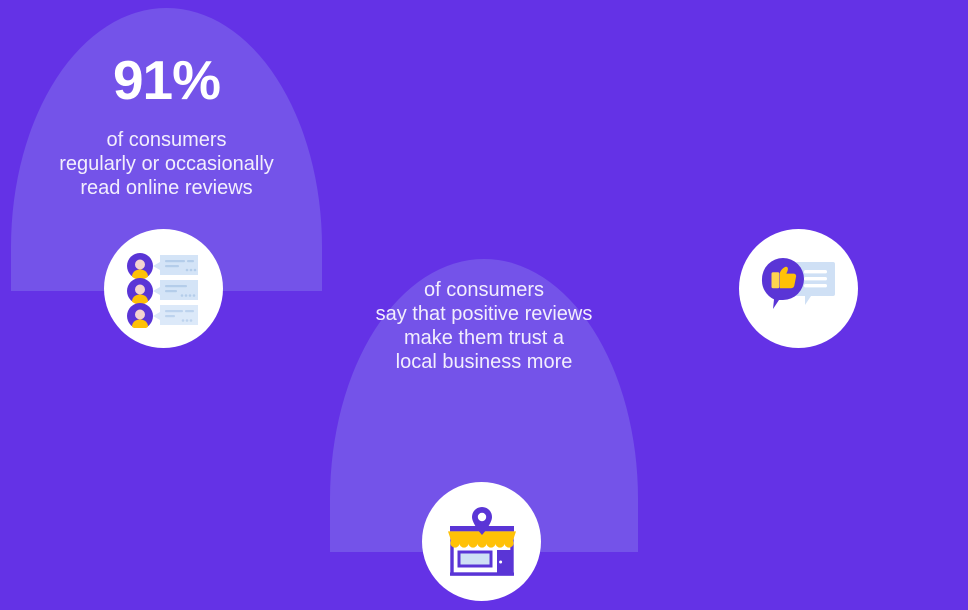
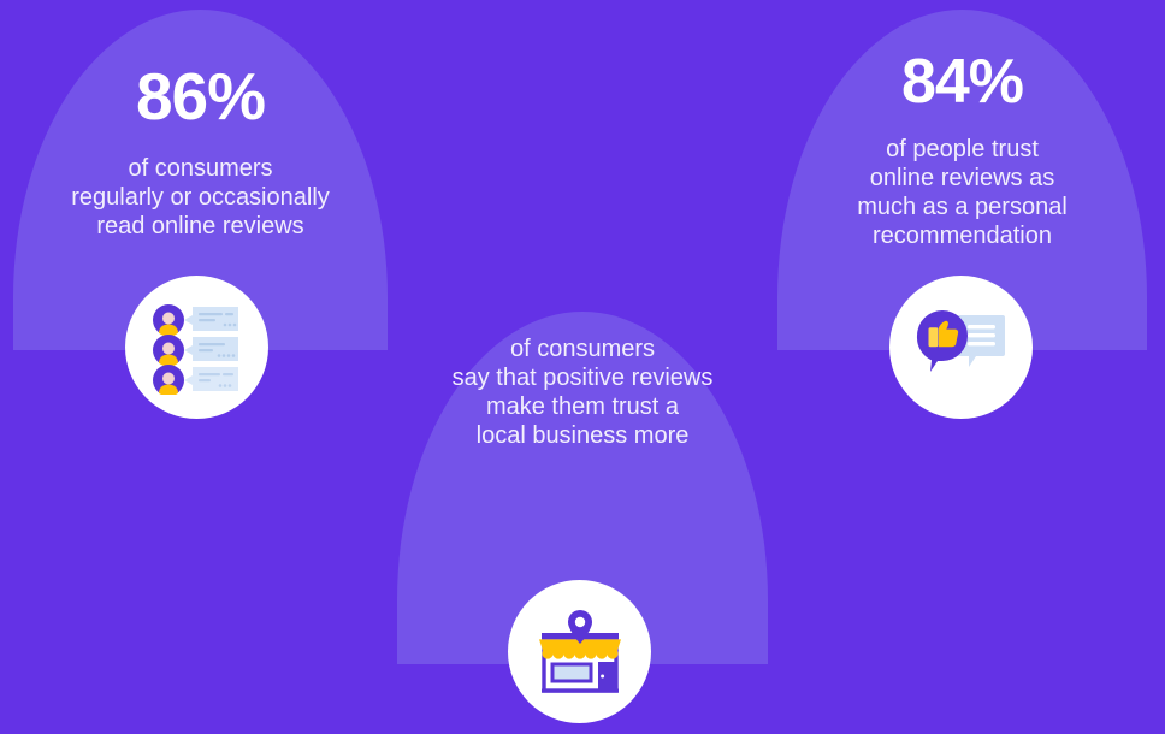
- 91%
+ 86%
  of consumers
  regularly or occasionally
  read online reviews
+ 84%
+ of people trust
+ online reviews as
+ much as a personal
+ recommendation
  of consumers
  say that positive reviews
  make them trust a
  local business more
